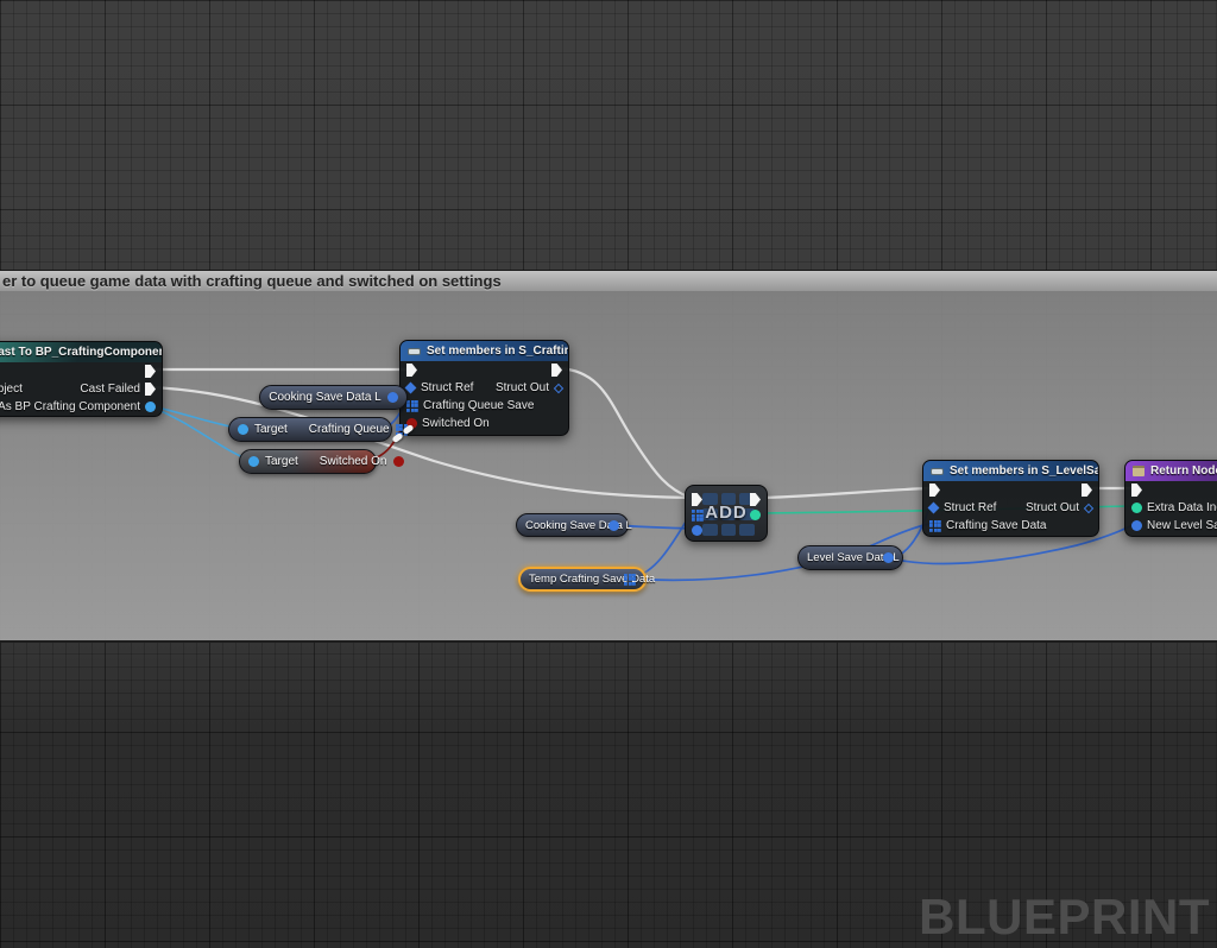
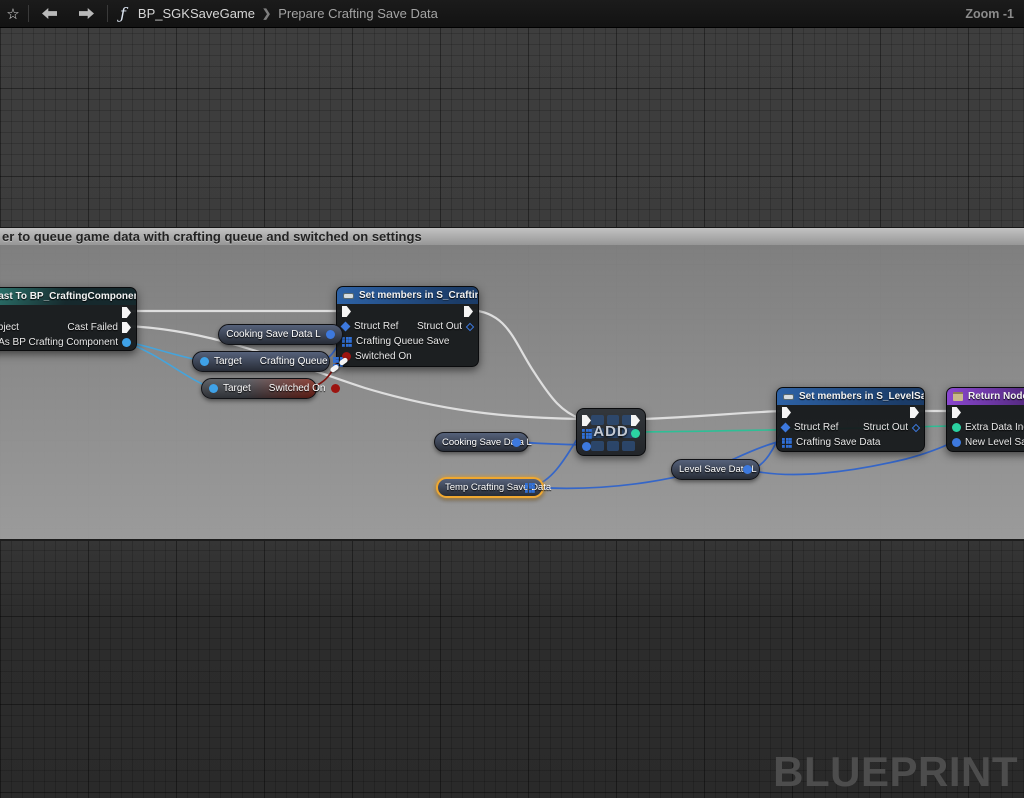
  er to queue game data with crafting queue and switched on settings
  BLUEPRINT
  ast To BP_CraftingCompone
  bject
  Cast Failed
  As BP Crafting Component
  Set members in S_Craftin
  Struct Ref
  Struct Out
  Crafting Queue Save
  Switched On
  ADD
  Set members in S_LevelSa
  Struct Ref
  Struct Out
  Crafting Save Data
  Return Nod
  Extra Data In
  Cooking Save Data L
  Target
  Crafting Queue
  Target
  Switched On
  Cooking Save Da L
  Temp Crafting Savata
  Level Save Da L
+ ☆
+ ƒ
+ BP_SGKSaveGame
+ ❯
+ Prepare Crafting Save Data
+ Zoom -1
